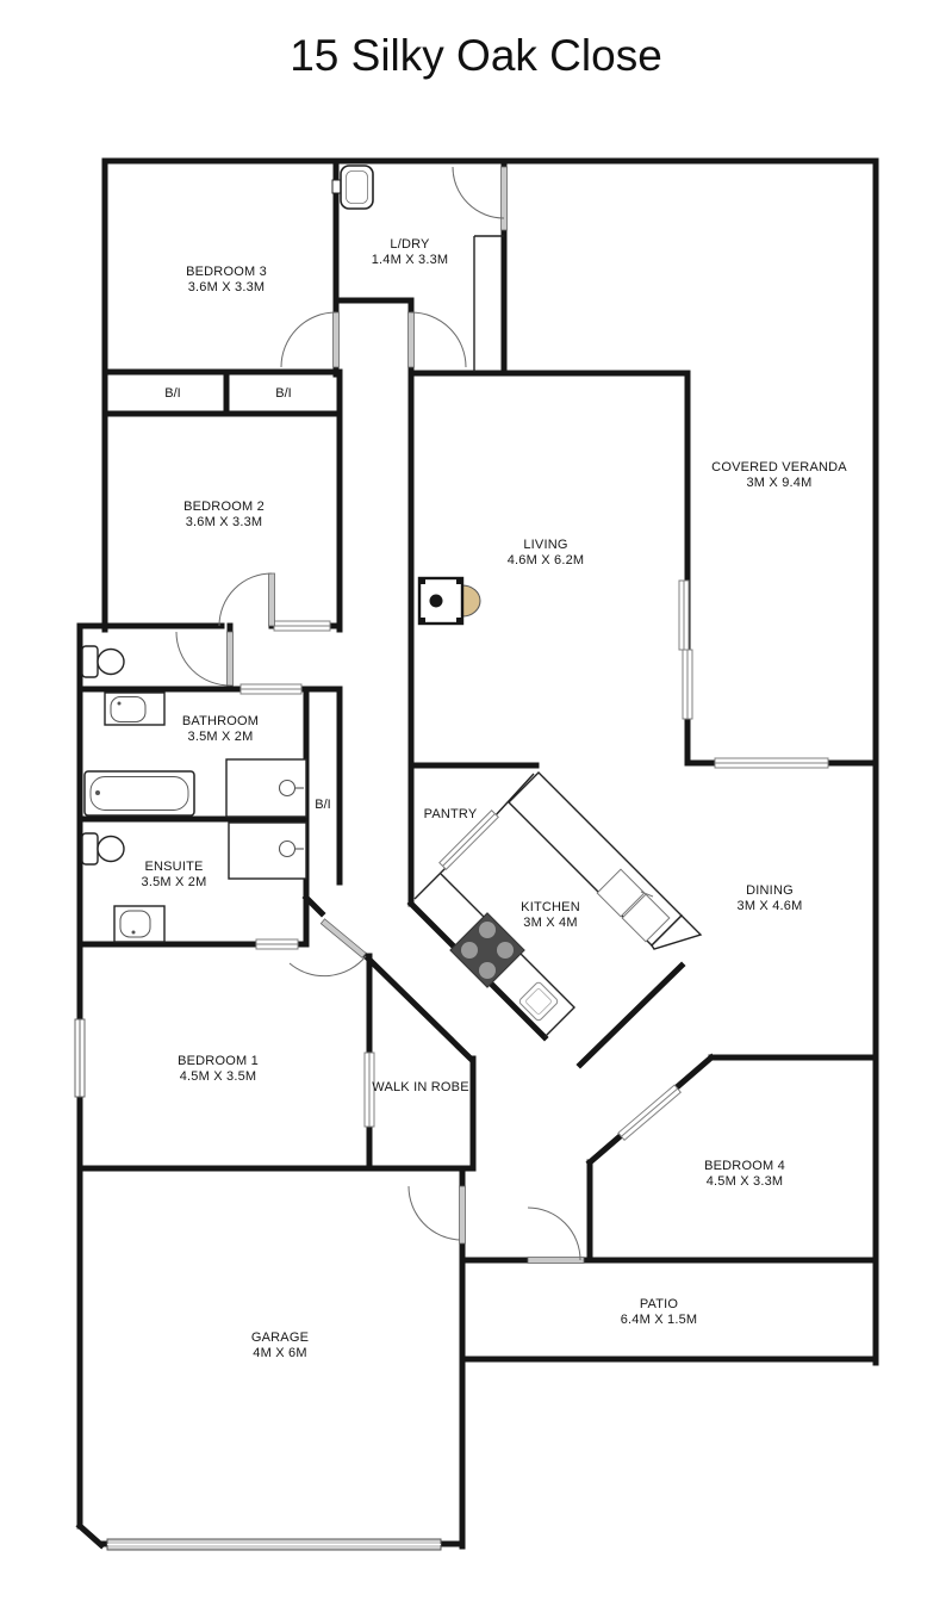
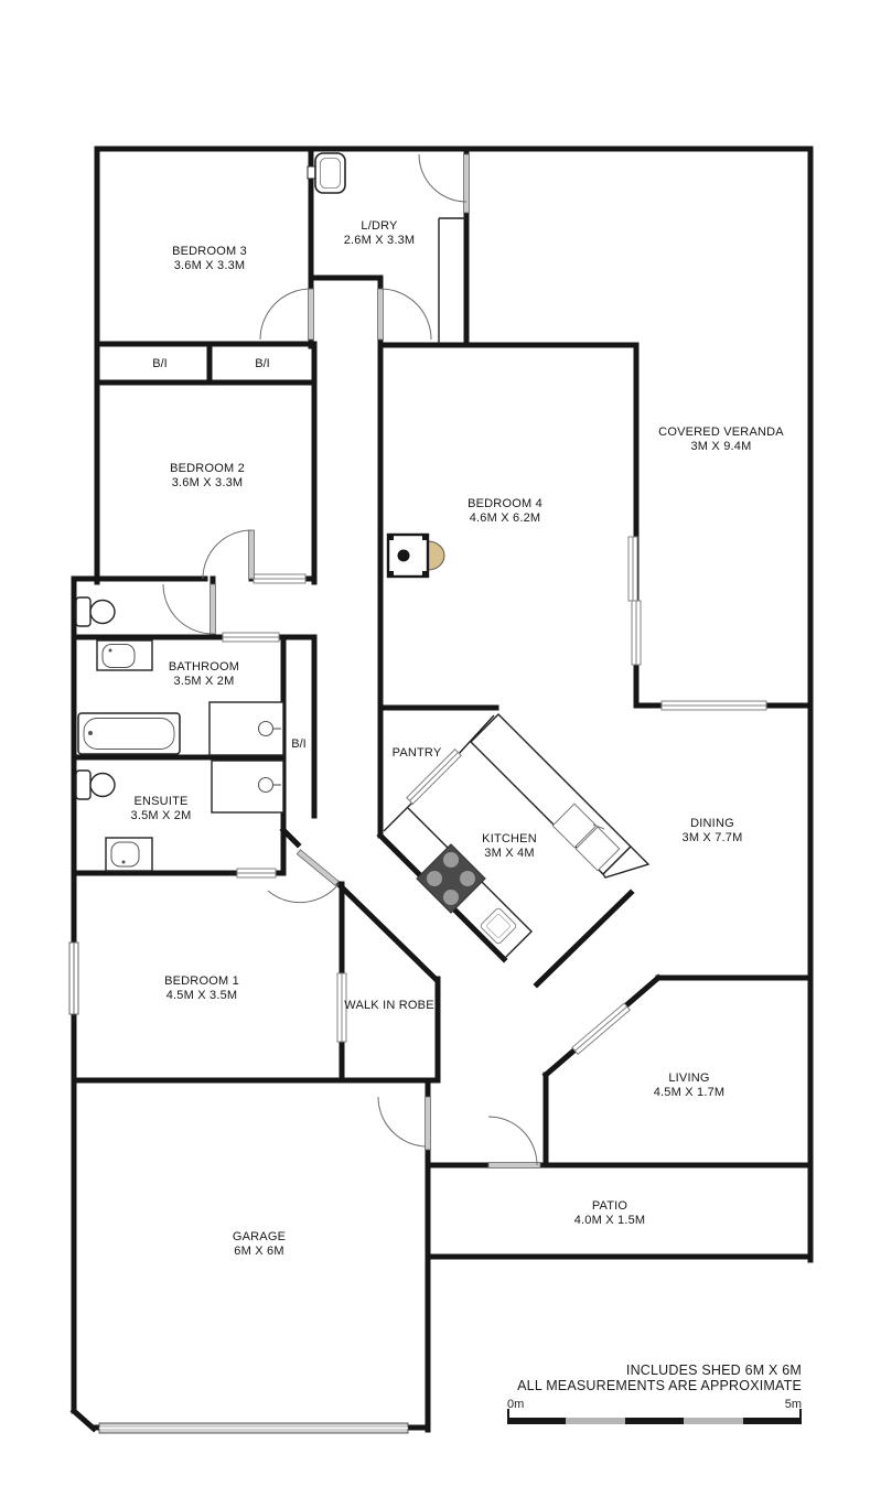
- 15 Silky Oak Close
  BEDROOM 3
  3.6M X 3.3M
  L/DRY
- 1.4M X 3.3M
+ 2.6M X 3.3M
  COVERED VERANDA
  3M X 9.4M
  BEDROOM 2
  3.6M X 3.3M
- LIVING
+ BEDROOM 4
  4.6M X 6.2M
  BATHROOM
  3.5M X 2M
  ENSUITE
  3.5M X 2M
  PANTRY
  KITCHEN
  3M X 4M
  DINING
- 3M X 4.6M
+ 3M X 7.7M
  BEDROOM 1
  4.5M X 3.5M
  WALK IN ROBE
- BEDROOM 4
+ LIVING
- 4.5M X 3.3M
+ 4.5M X 1.7M
  PATIO
- 6.4M X 1.5M
+ 4.0M X 1.5M
  GARAGE
- 4M X 6M
+ 6M X 6M
  B/I
  B/I
  B/I
+ INCLUDES SHED 6M X 6M
+ ALL MEASUREMENTS ARE APPROXIMATE
+ 0m
+ 5m
